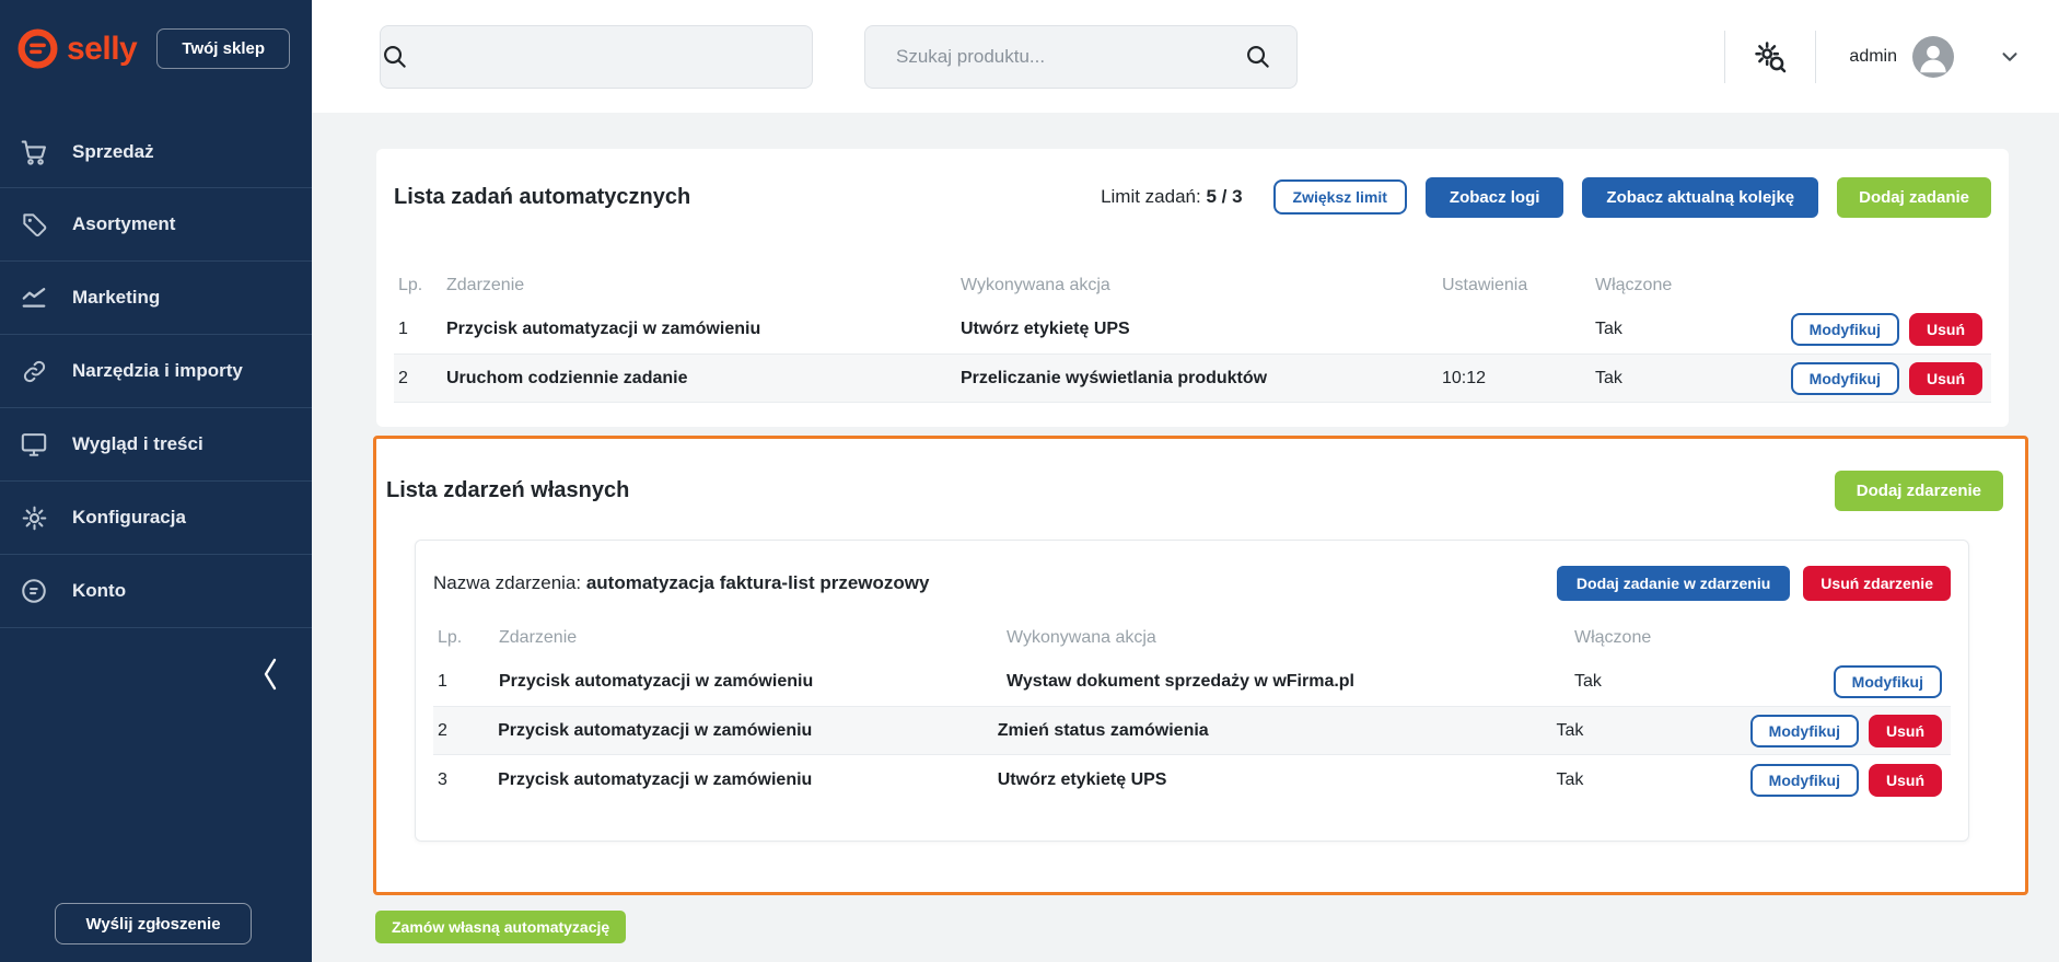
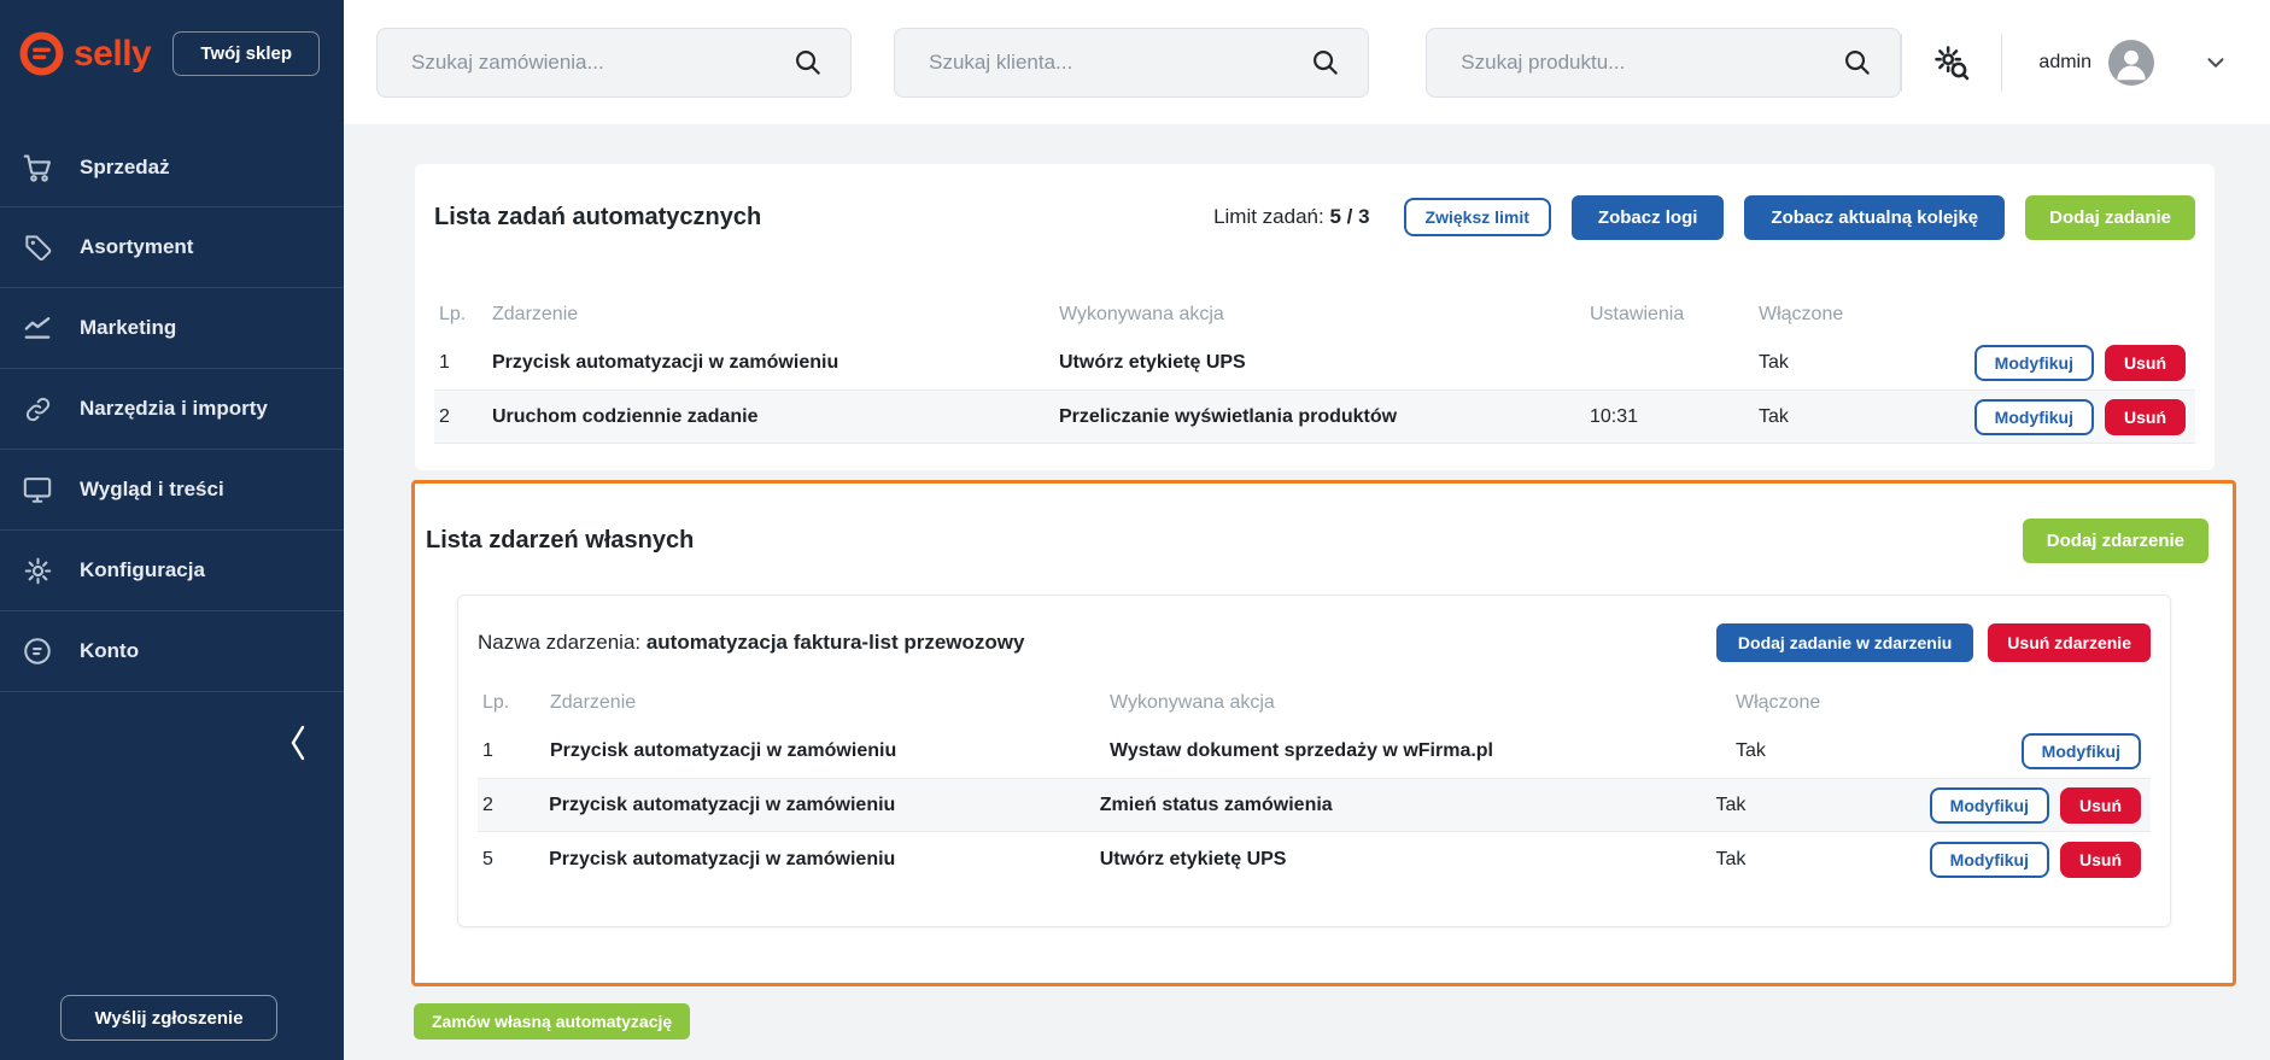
  selly
  Twój sklep
  Sprzedaż
  Asortyment
  Marketing
  Narzędzia i importy
  Wygląd i treści
  Konfiguracja
  Konto
  Wyślij zgłoszenie
+ Szukaj zamówienia...
+ Szukaj klienta...
  Szukaj produktu...
  admin
  Lista zadań automatycznych
  Limit zadań: 5 / 3
  Zwiększ limit
  Zobacz logi
  Zobacz aktualną kolejkę
  Dodaj zadanie
  Lp.
  Zdarzenie
  Wykonywana akcja
  Ustawienia
  Włączone
  1
  Przycisk automatyzacji w zamówieniu
  Utwórz etykietę UPS
  Tak
  Modyfikuj
  Usuń
  2
  Uruchom codziennie zadanie
  Przeliczanie wyświetlania produktów
- 10:12
+ 10:31
  Tak
  Modyfikuj
  Usuń
  Lista zdarzeń własnych
  Dodaj zdarzenie
  Nazwa zdarzenia: automatyzacja faktura-list przewozowy
  Dodaj zadanie w zdarzeniu
  Usuń zdarzenie
  Lp.
  Zdarzenie
  Wykonywana akcja
  Włączone
  1
  Przycisk automatyzacji w zamówieniu
  Wystaw dokument sprzedaży w wFirma.pl
  Tak
  Modyfikuj
  2
  Przycisk automatyzacji w zamówieniu
  Zmień status zamówienia
  Tak
  Modyfikuj
  Usuń
- 3
+ 5
  Przycisk automatyzacji w zamówieniu
  Utwórz etykietę UPS
  Tak
  Modyfikuj
  Usuń
  Zamów własną automatyzację
